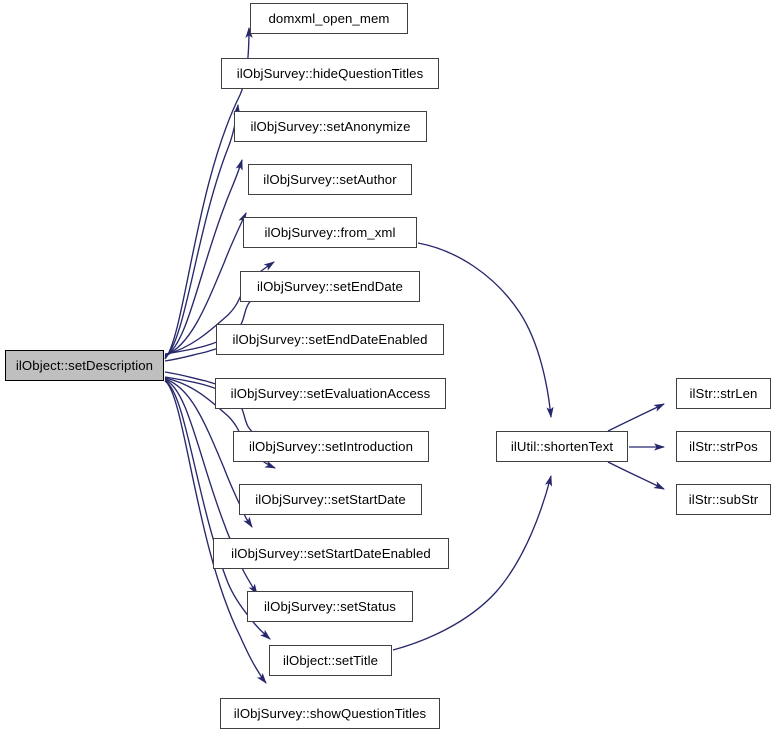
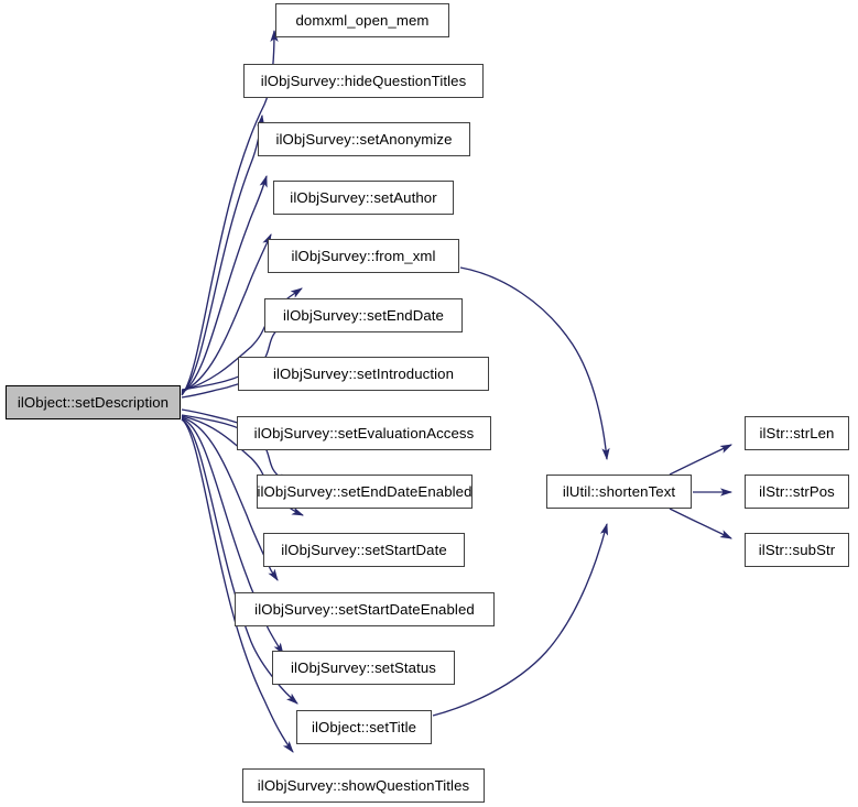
  ilObject::setDescription
  domxml_open_mem
  ilObjSurvey::hideQuestionTitles
  ilObjSurvey::setAnonymize
  ilObjSurvey::setAuthor
  ilObjSurvey::from_xml
  ilObjSurvey::setEndDate
- ilObjSurvey::setEndDateEnabled
+ ilObjSurvey::setIntroduction
  ilObjSurvey::setEvaluationAccess
- ilObjSurvey::setIntroduction
+ ilObjSurvey::setEndDateEnabled
  ilObjSurvey::setStartDate
  ilObjSurvey::setStartDateEnabled
  ilObjSurvey::setStatus
  ilObject::setTitle
  ilObjSurvey::showQuestionTitles
  ilUtil::shortenText
  ilStr::strLen
  ilStr::strPos
  ilStr::subStr
